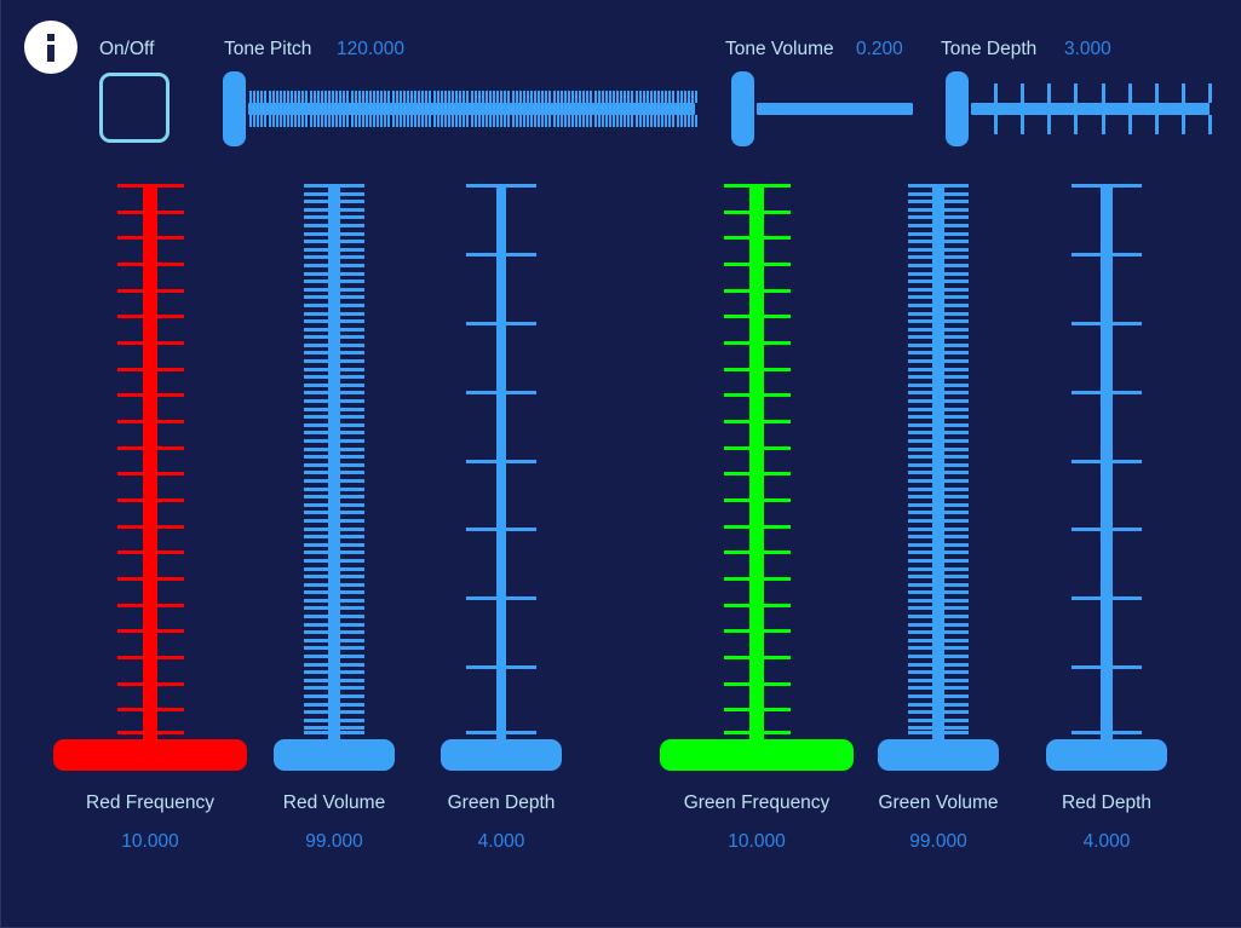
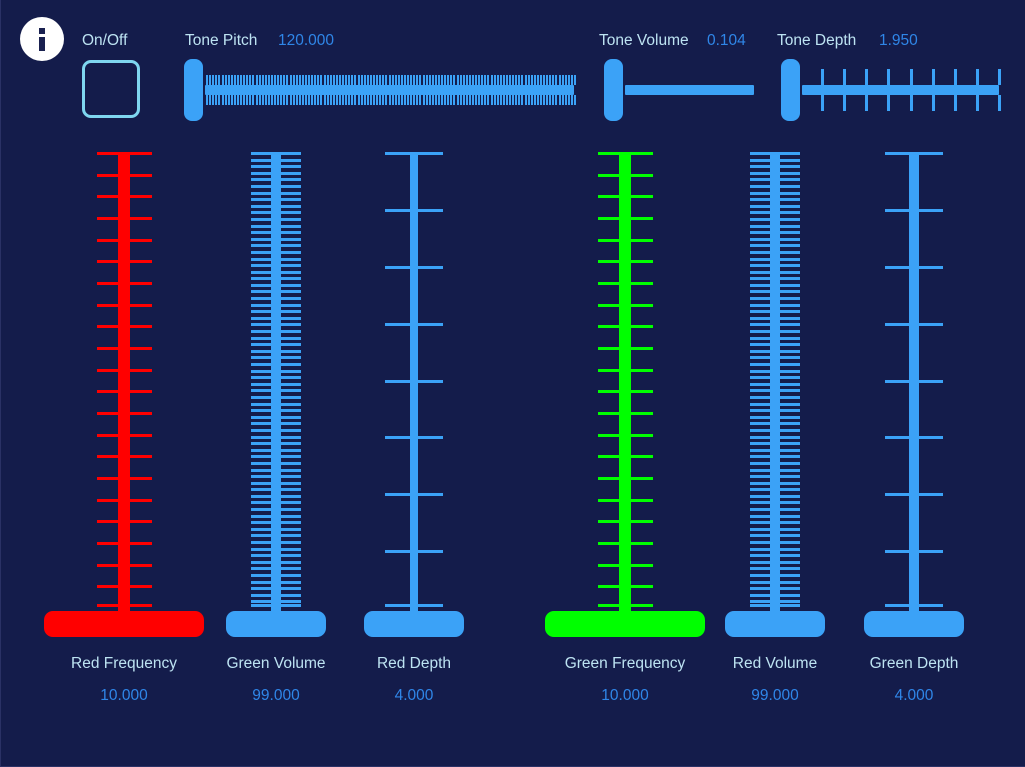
  On/Off
  Tone Pitch
  120.000
  Tone Volume
- 0.200
+ 0.104
  Tone Depth
- 3.000
+ 1.950
  Red Frequency
  10.000
- Red Volume
+ Green Volume
  99.000
- Green Depth
+ Red Depth
  4.000
  Green Frequency
  10.000
- Green Volume
+ Red Volume
  99.000
- Red Depth
+ Green Depth
  4.000
